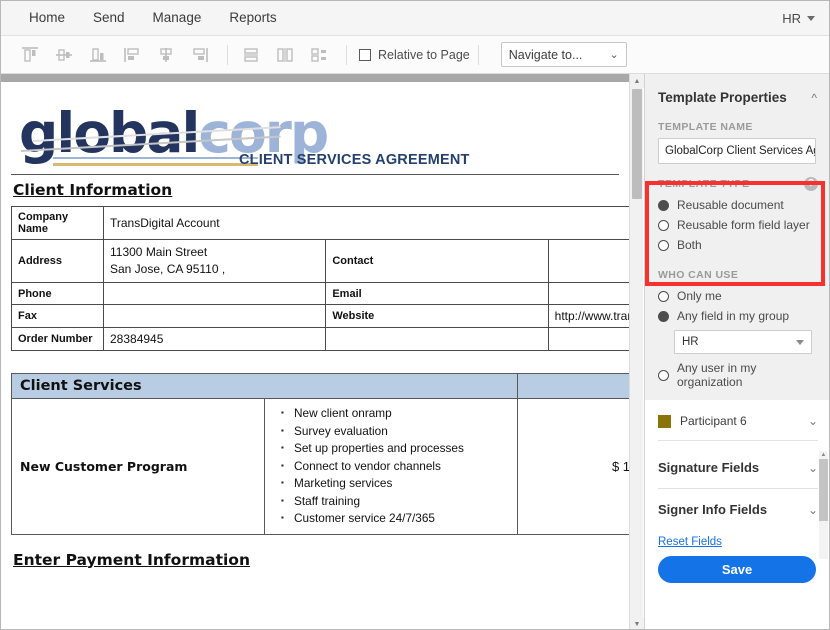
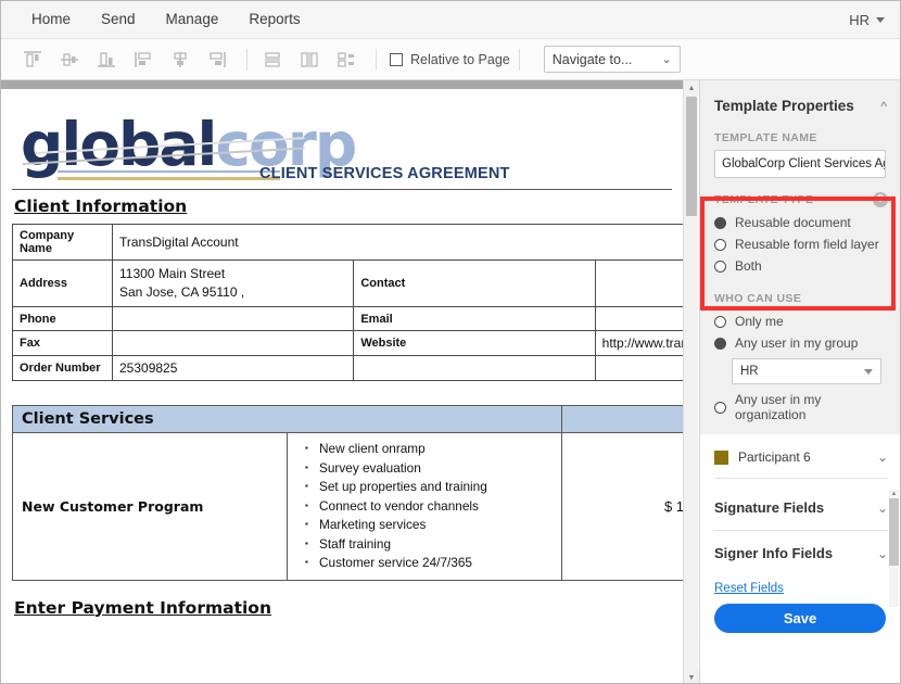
  Home
  Send
  Manage
  Reports
  HR
  Relative to Page
  Navigate to...
  ⌄
  glob corp
  CLIENT SERVICES AGREEMENT
  Client Information
  Company Name	TransDigital Account
  Address	11300 Main Street San Jose, CA 95110 ,	Contact
  Phone		Email
- Order Number	28384945
+ Order Number	25309825
- New Customer Program	New client onramp Survey evaluation Set up properties and processes Connect to vendor channels Marketing services Staff training Customer service 24/7/365	$ 1
+ New Customer Program	New client onramp Survey evaluation Set up properties and training Connect to vendor channels Marketing services Staff training Customer service 24/7/365	$ 1
  Enter Payment Information
  Template Properties
  ^
  TEMPLATE NAME
  GlobalCorp Client Services A
  TEMPLATE TYPE
  ?
  Reusable document
  Reusable form field layer
  Both
  WHO CAN USE
  Only me
- Any field in my group
+ Any user in my group
  HR
  Any user in my organization
  Participant 6
  ⌄
  Signature Fields
  ⌄
  Signer Info Fields
  ⌄
  Reset Fields
  Save
